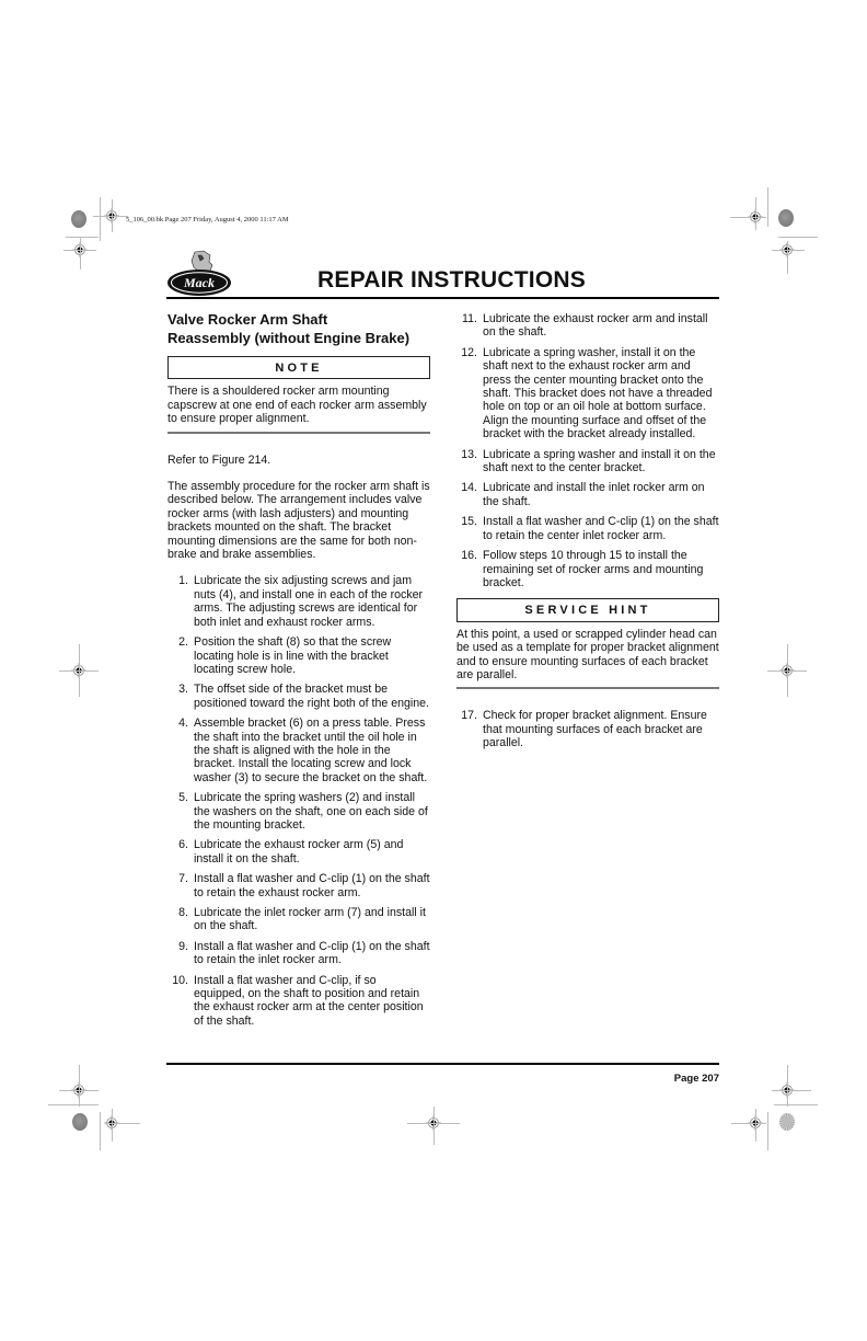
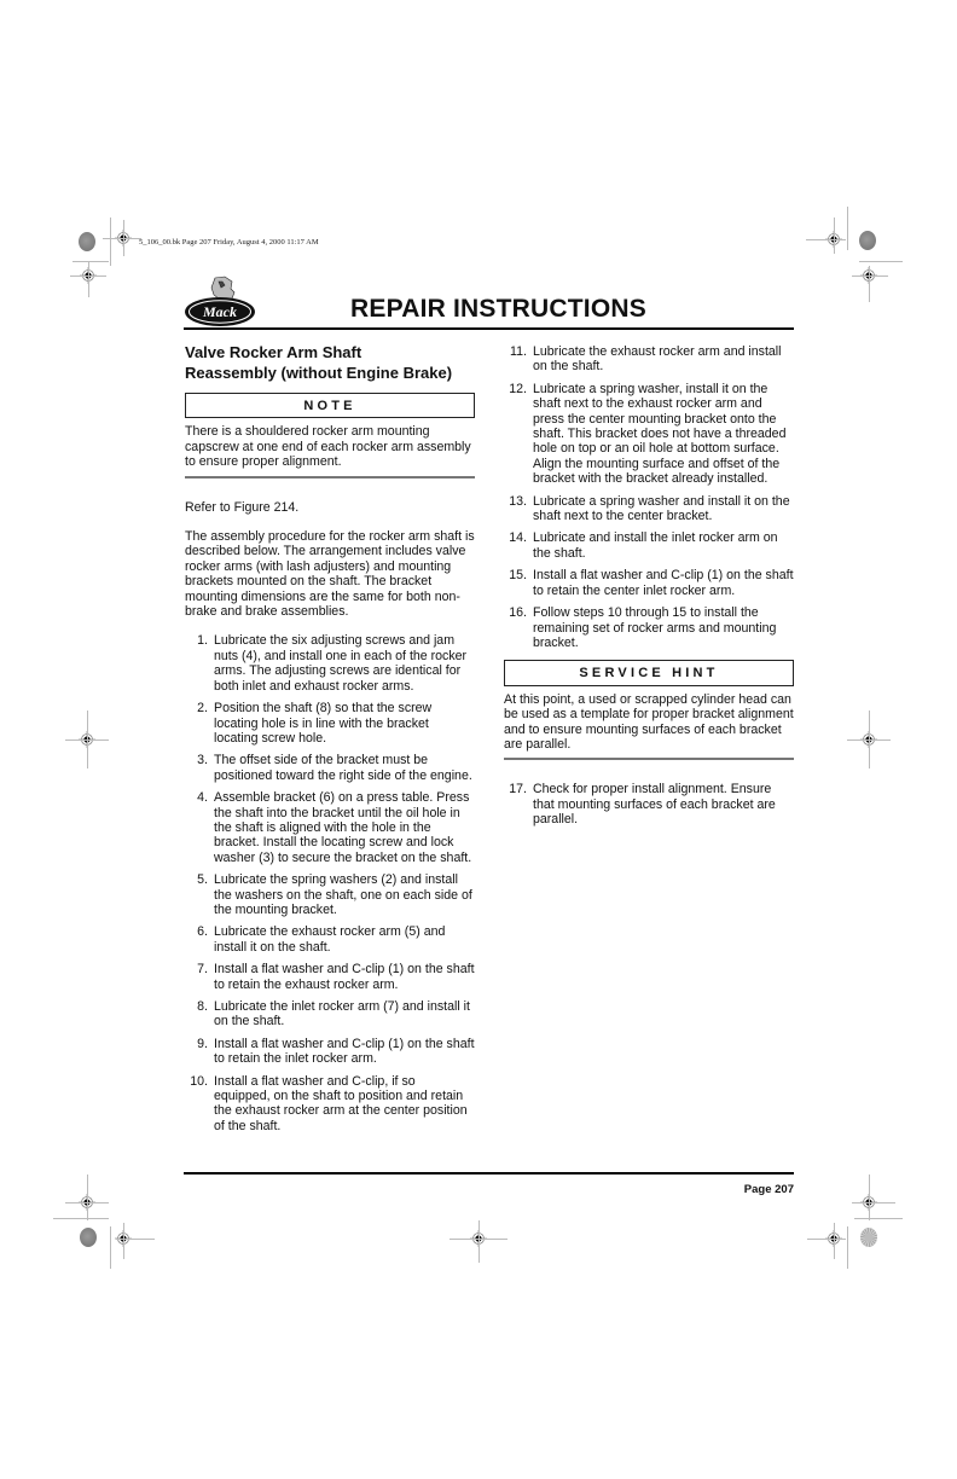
  Mack
  REPAIR INSTRUCTIONS
  Valve Rocker Arm Shaft
  Reassembly (without Engine Brake)
  NOTE
  There is a shouldered rocker arm mounting capscrew at one end of each rocker arm assembly to ensure proper alignment.
  Refer to Figure 214.
  The assembly procedure for the rocker arm shaft is described below. The arrangement includes valve rocker arms (with lash adjusters) and mounting brackets mounted on the shaft. The bracket mounting dimensions are the same for both non-brake and brake assemblies.
  1.
  Lubricate the six adjusting screws and jam nuts (4), and install one in each of the rocker arms. The adjusting screws are identical for both inlet and exhaust rocker arms.
  2.
  Position the shaft (8) so that the screw locating hole is in line with the bracket locating screw hole.
  3.
- The offset side of the bracket must be positioned toward the right both of the engine.
+ The offset side of the bracket must be positioned toward the right side of the engine.
  4.
  Assemble bracket (6) on a press table. Press the shaft into the bracket until the oil hole in the shaft is aligned with the hole in the bracket. Install the locating screw and lock washer (3) to secure the bracket on the shaft.
  5.
  Lubricate the spring washers (2) and install the washers on the shaft, one on each side of the mounting bracket.
  6.
  Lubricate the exhaust rocker arm (5) and install it on the shaft.
  7.
  Install a flat washer and C-clip (1) on the shaft to retain the exhaust rocker arm.
  8.
  Lubricate the inlet rocker arm (7) and install it on the shaft.
  9.
  Install a flat washer and C-clip (1) on the shaft to retain the inlet rocker arm.
  10.
  Install a flat washer and C-clip, if so equipped, on the shaft to position and retain the exhaust rocker arm at the center position of the shaft.
  11.
  Lubricate the exhaust rocker arm and install on the shaft.
  12.
  Lubricate a spring washer, install it on the shaft next to the exhaust rocker arm and press the center mounting bracket onto the shaft. This bracket does not have a threaded hole on top or an oil hole at bottom surface. Align the mounting surface and offset of the bracket with the bracket already installed.
  13.
  Lubricate a spring washer and install it on the shaft next to the center bracket.
  14.
  Lubricate and install the inlet rocker arm on the shaft.
  15.
  Install a flat washer and C-clip (1) on the shaft to retain the center inlet rocker arm.
  16.
  Follow steps 10 through 15 to install the remaining set of rocker arms and mounting bracket.
  SERVICE HINT
  At this point, a used or scrapped cylinder head can be used as a template for proper bracket alignment and to ensure mounting surfaces of each bracket are parallel.
  17.
- Check for proper bracket alignment. Ensure that mounting surfaces of each bracket are parallel.
+ Check for proper install alignment. Ensure that mounting surfaces of each bracket are parallel.
  Page 207
